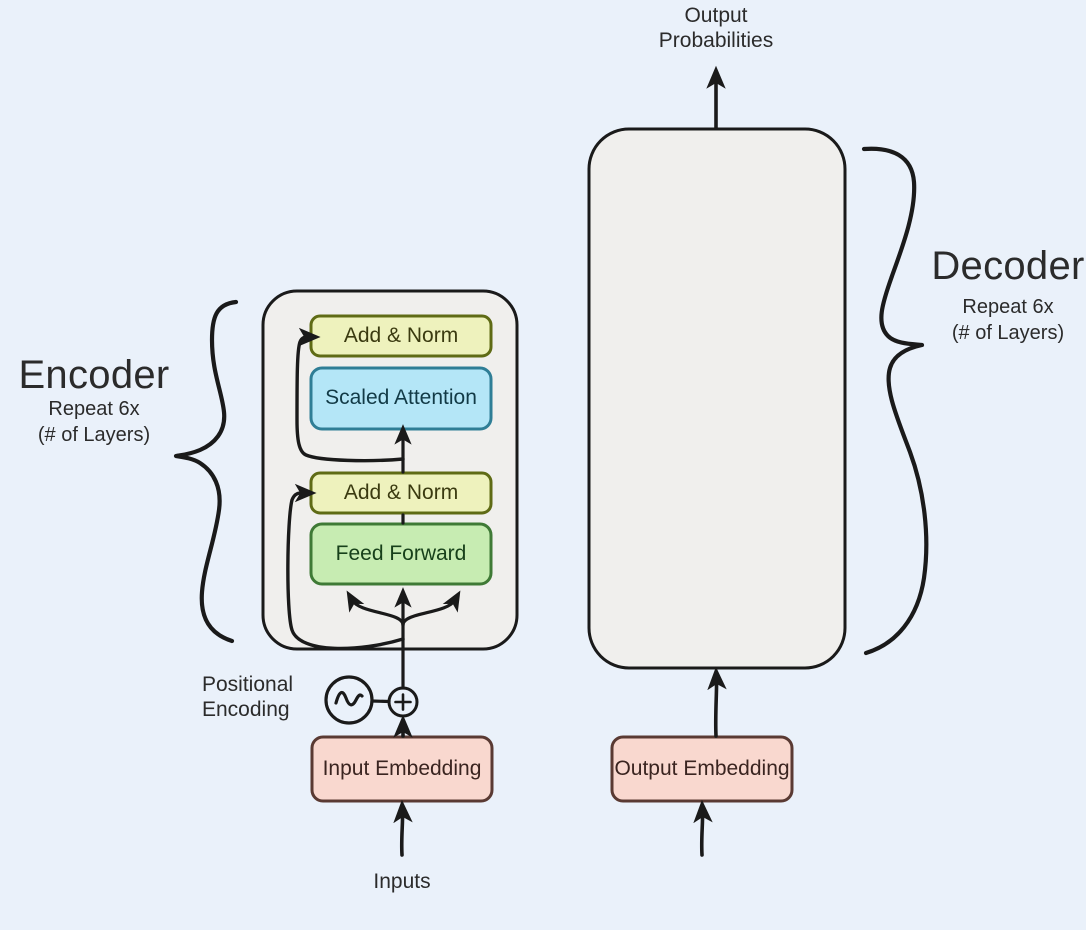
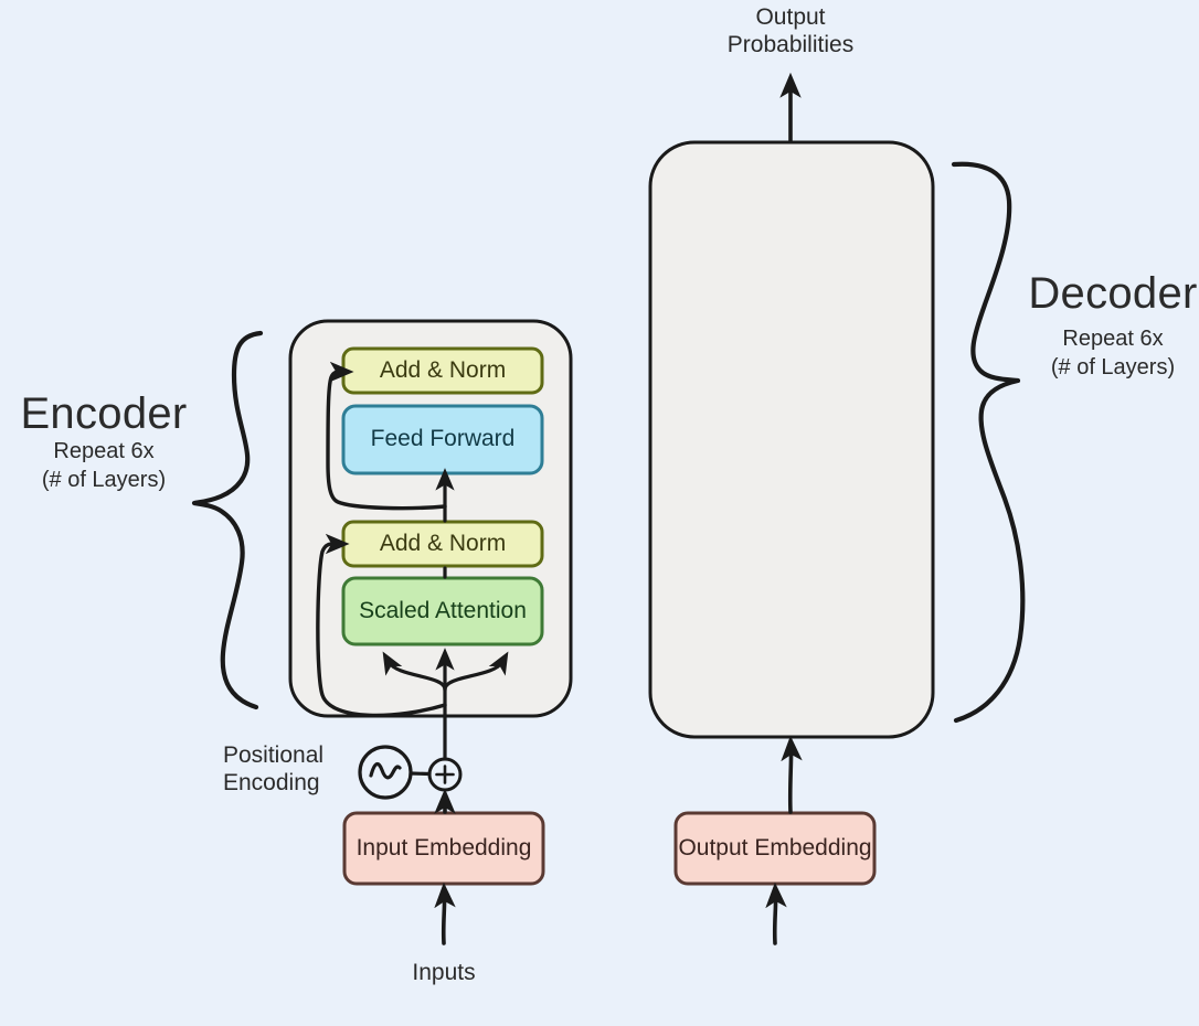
  Output
  Probabilities
  Encoder
  Repeat 6x
  (# of Layers)
  Decoder
  Repeat 6x
  (# of Layers)
  Positional
  Encoding
  Add & Norm
- Scaled Attention
+ Feed Forward
  Add & Norm
- Feed Forward
+ Scaled Attention
  Input Embedding
  Output Embedding
  Inputs
